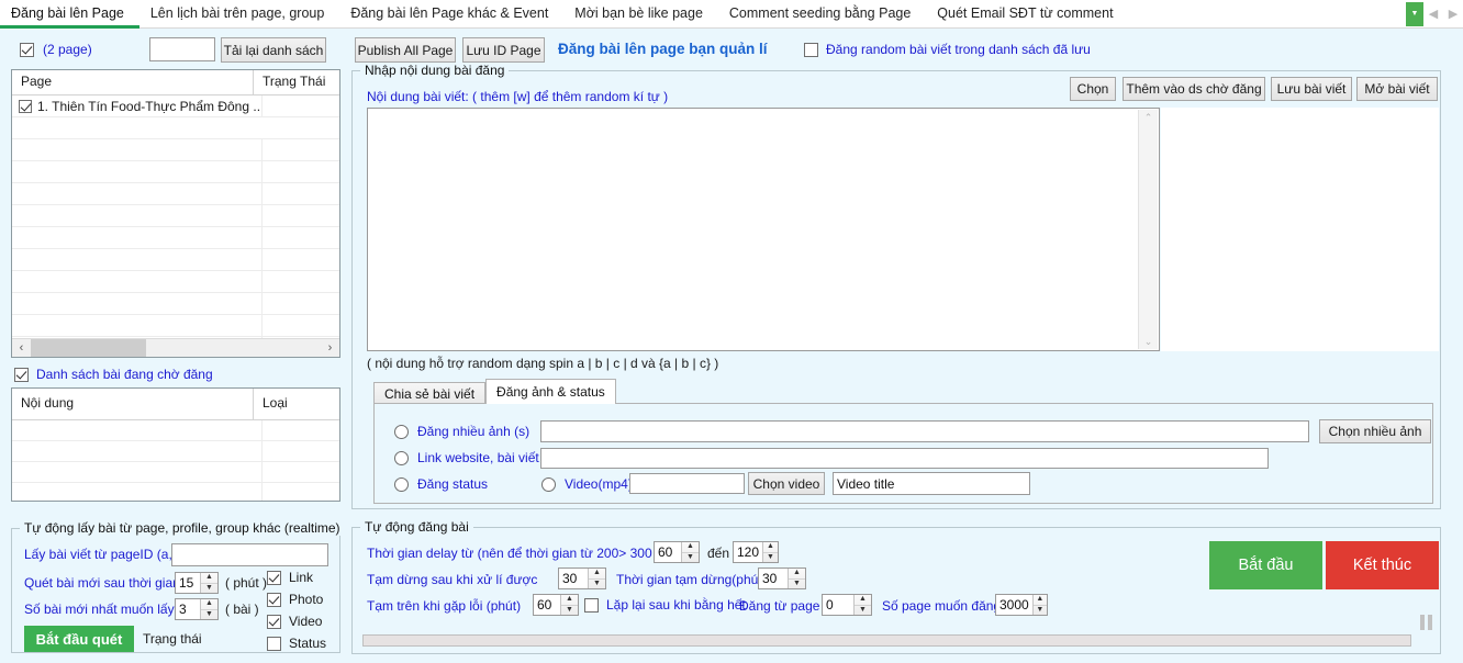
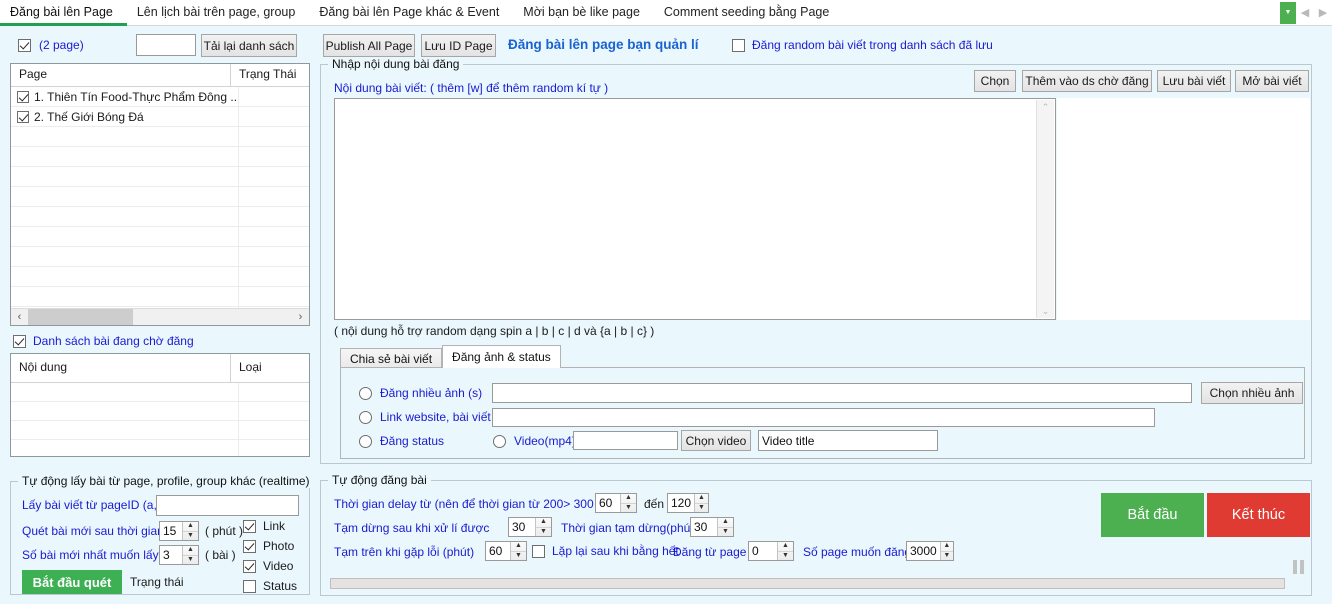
  Đăng bài lên Page
  Lên lịch bài trên page, group
  Đăng bài lên Page khác & Event
  Mời bạn bè like page
  Comment seeding bằng Page
- Quét Email SĐT từ comment
  ◀
  ▶
  (2 page)
  Tải lại danh sách
  Publish All Page
  Lưu ID Page
  Đăng bài lên page bạn quản lí
  Đăng random bài viết trong danh sách đã lưu
  Page
  Trạng Thái
  1. Thiên Tín Food-Thực Phẩm Đông ..
+ 2. Thế Giới Bóng Đá
  ‹
  ›
  Danh sách bài đang chờ đăng
  Nội dung
  Loại
  Tự động lấy bài từ page, profile, group khác (realtime)
  Lấy bài viết từ pageID (a
  Quét bài mới sau thời gia
  15
  ( phút )
  Số bài mới nhất muốn lấy
  3
  ( bài )
  Bắt đầu quét
  Trạng thái
  Link
  Photo
  Video
  Status
  Nhập nội dung bài đăng
  Nội dung bài viết: ( thêm [w] để thêm random kí tự )
  Chọn
  Thêm vào ds chờ đăng
  Lưu bài viết
  Mở bài viết
  ⌃
  ⌄
  ( nội dung hỗ trợ random dạng spin a | b | c | d và {a | b | c} )
  Chia sẻ bài viết
  Đăng ảnh & status
  Đăng nhiều ảnh (s)
  Chọn nhiều ảnh
  Link website, bài viết
  Đăng status
  Video(mp4
  Chọn video
  Video title
  Tự động đăng bài
  Thời gian delay từ (nên để thời gian từ 200> 300
  60
  đến
  120
  Tạm dừng sau khi xử lí được
  30
  Thời gian tạm dừng(phú
  30
  Tạm trên khi gặp lỗi (phút)
  60
  Lặp lại sau khi bằng hết
  Đăng từ page
  0
  Số page muốn đăn
  3000
  Bắt đầu
  Kết thúc
